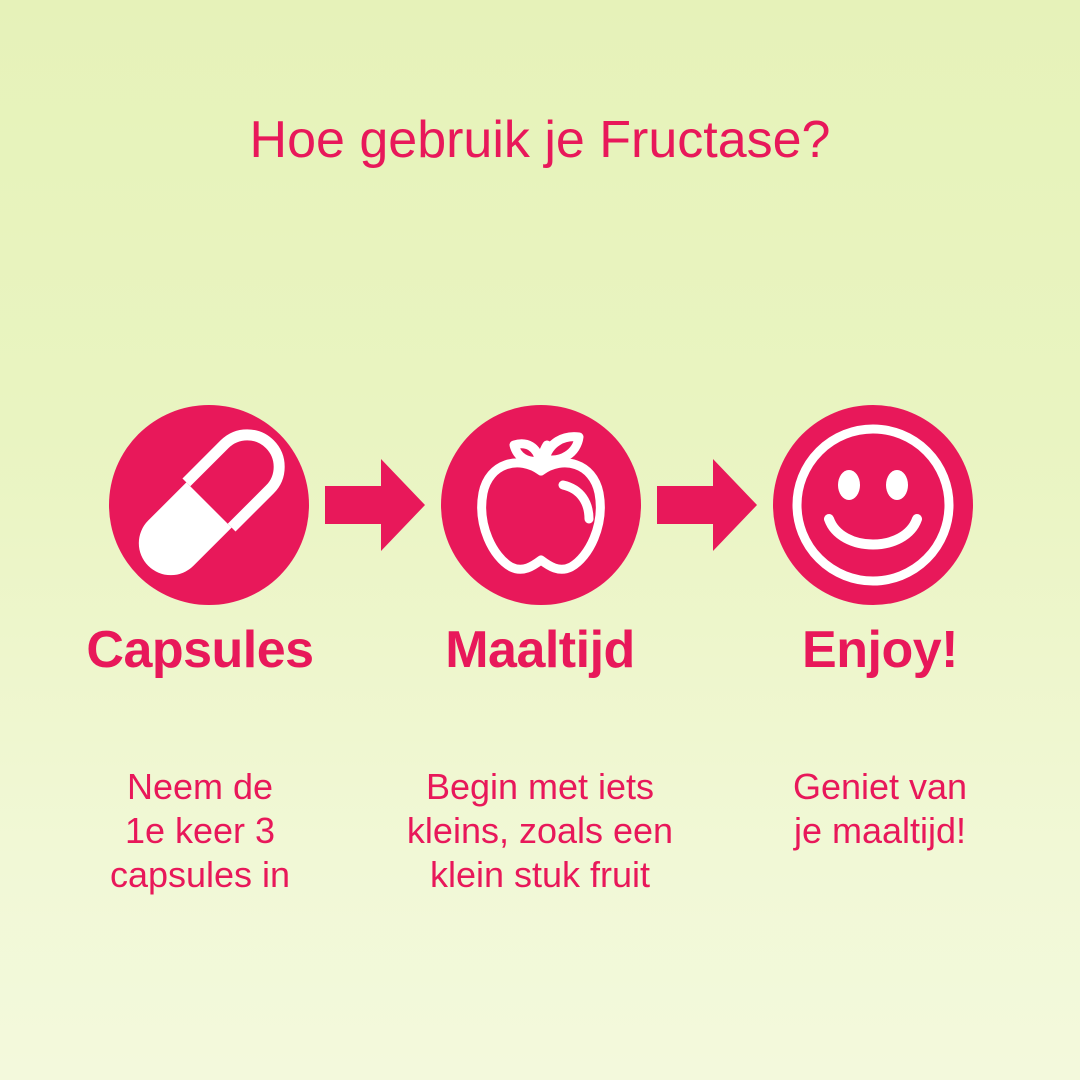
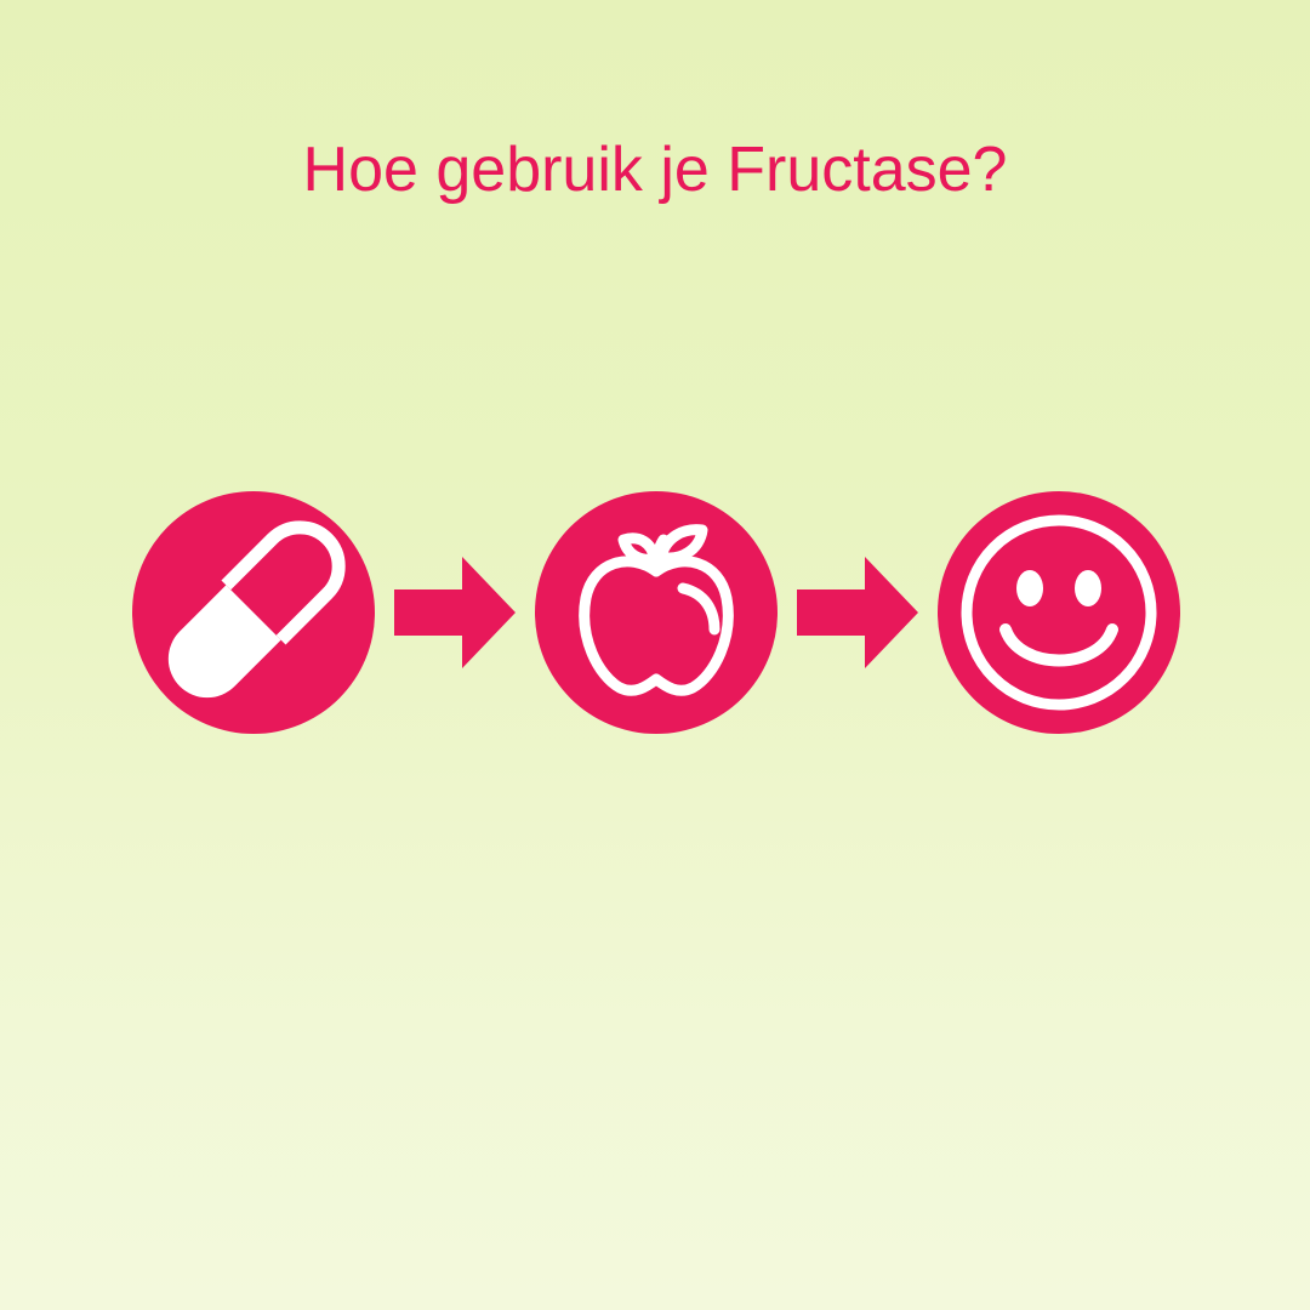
  Hoe gebruik je Fructase?
- Capsules
- Maaltijd
- Enjoy!
- Neem de
- 1e keer 3
- capsules in
- Begin met iets
- kleins, zoals een
- klein stuk fruit
- Geniet van
- je maaltijd!
